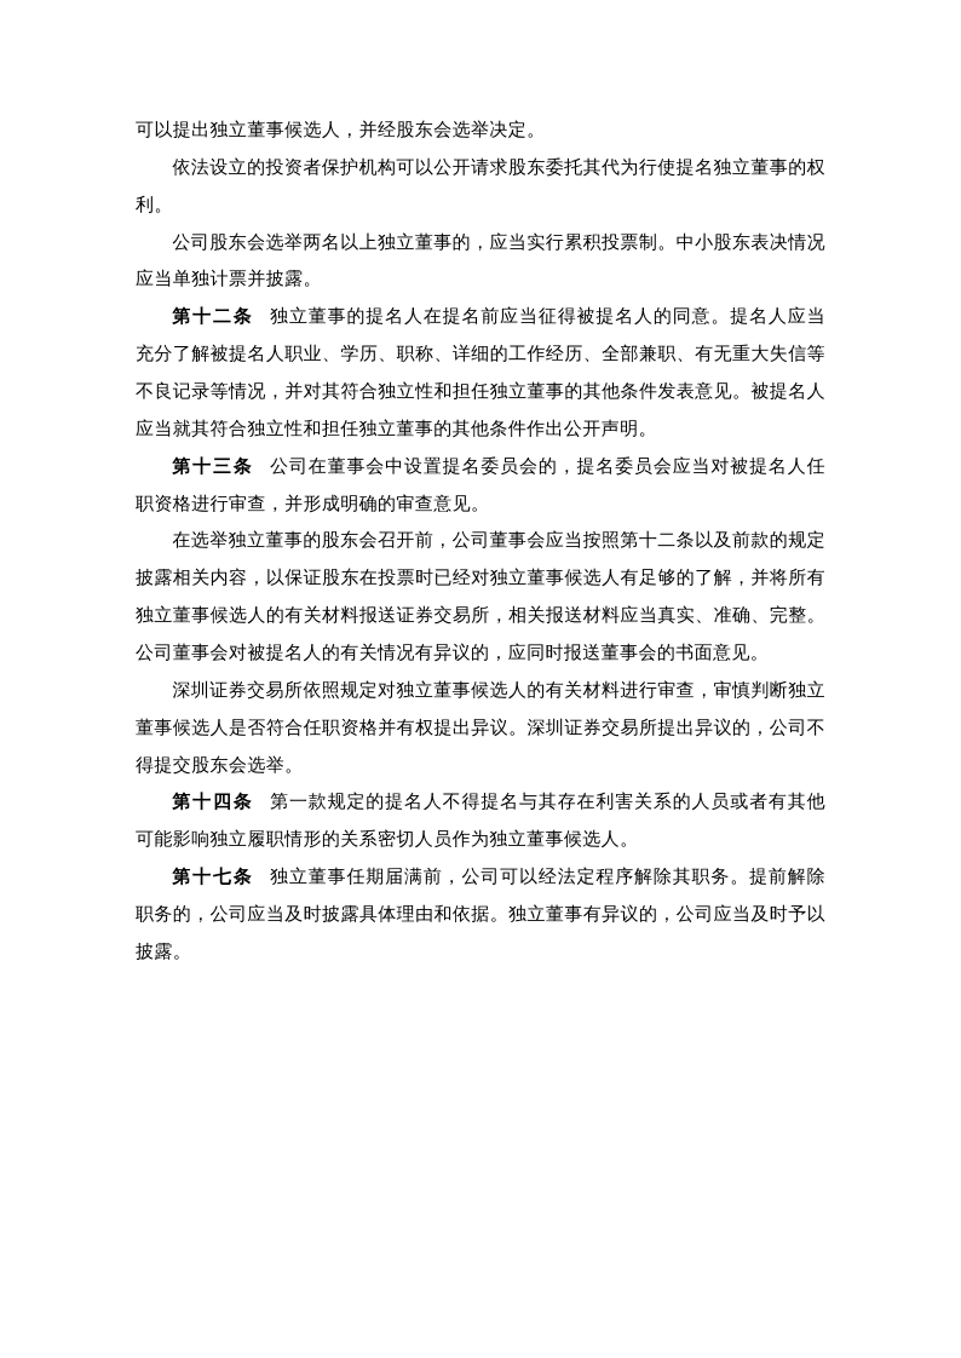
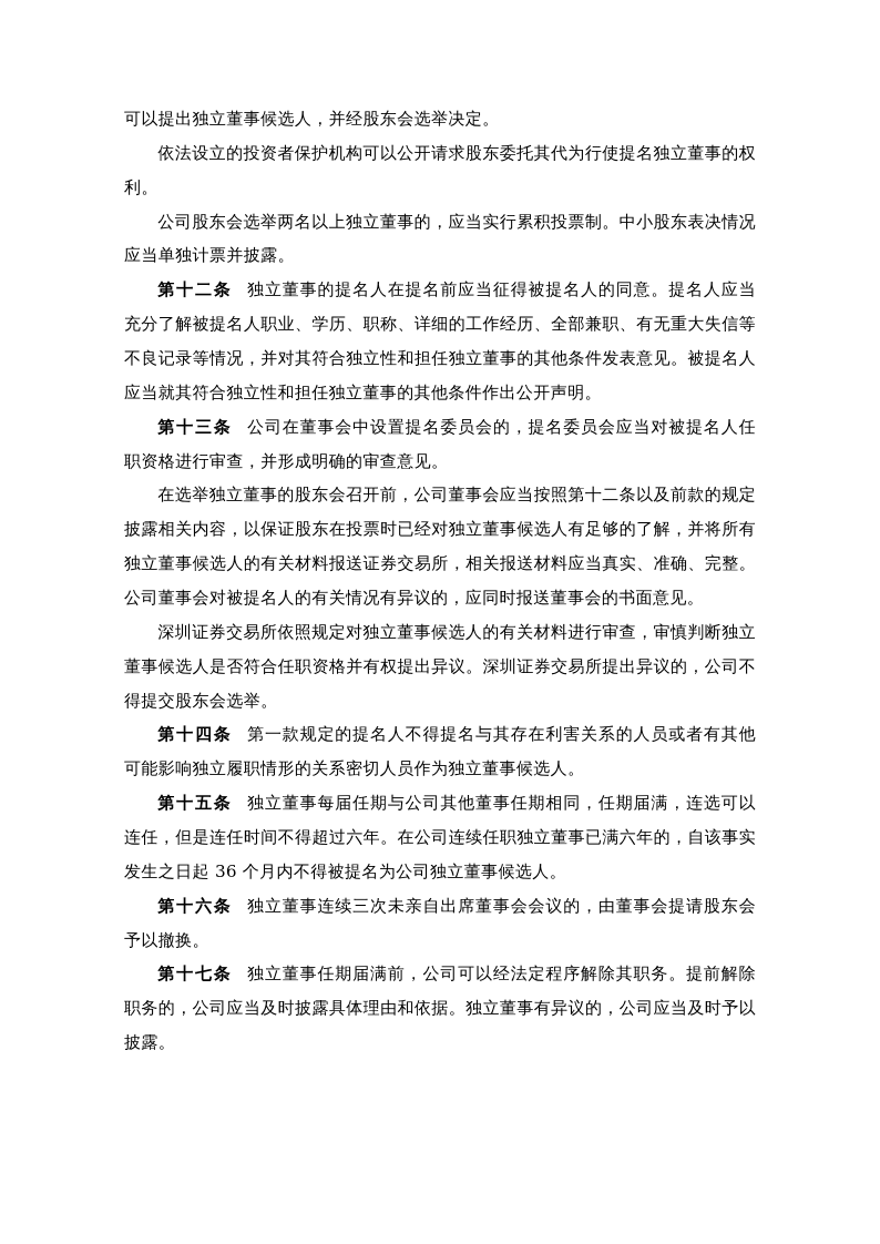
  可以提出独立董事候选人，并经股东会选举决定。
  依法设立的投资者保护机构可以公开请求股东委托其代为行使提名独立董事的权利。
  公司股东会选举两名以上独立董事的，应当实行累积投票制。中小股东表决情况应当单独计票并披露。
  第十二条 独立董事的提名人在提名前应当征得被提名人的同意。提名人应当充分了解被提名人职业、学历、职称、详细的工作经历、全部兼职、有无重大失信等不良记录等情况，并对其符合独立性和担任独立董事的其他条件发表意见。被提名人应当就其符合独立性和担任独立董事的其他条件作出公开声明。
  第十三条 公司在董事会中设置提名委员会的，提名委员会应当对被提名人任职资格进行审查，并形成明确的审查意见。
  在选举独立董事的股东会召开前，公司董事会应当按照第十二条以及前款的规定披露相关内容，以保证股东在投票时已经对独立董事候选人有足够的了解，并将所有独立董事候选人的有关材料报送证券交易所，相关报送材料应当真实、准确、完整。公司董事会对被提名人的有关情况有异议的，应同时报送董事会的书面意见。
  深圳证券交易所依照规定对独立董事候选人的有关材料进行审查，审慎判断独立董事候选人是否符合任职资格并有权提出异议。深圳证券交易所提出异议的，公司不得提交股东会选举。
  第十四条 第一款规定的提名人不得提名与其存在利害关系的人员或者有其他可能影响独立履职情形的关系密切人员作为独立董事候选人。
+ 第十五条 独立董事每届任期与公司其他董事任期相同，任期届满，连选可以连任，但是连任时间不得超过六年。在公司连续任职独立董事已满六年的，自该事实发生之日起 36 个月内不得被提名为公司独立董事候选人。
+ 第十六条 独立董事连续三次未亲自出席董事会会议的，由董事会提请股东会予以撤换。
  第十七条 独立董事任期届满前，公司可以经法定程序解除其职务。提前解除职务的，公司应当及时披露具体理由和依据。独立董事有异议的，公司应当及时予以披露。
